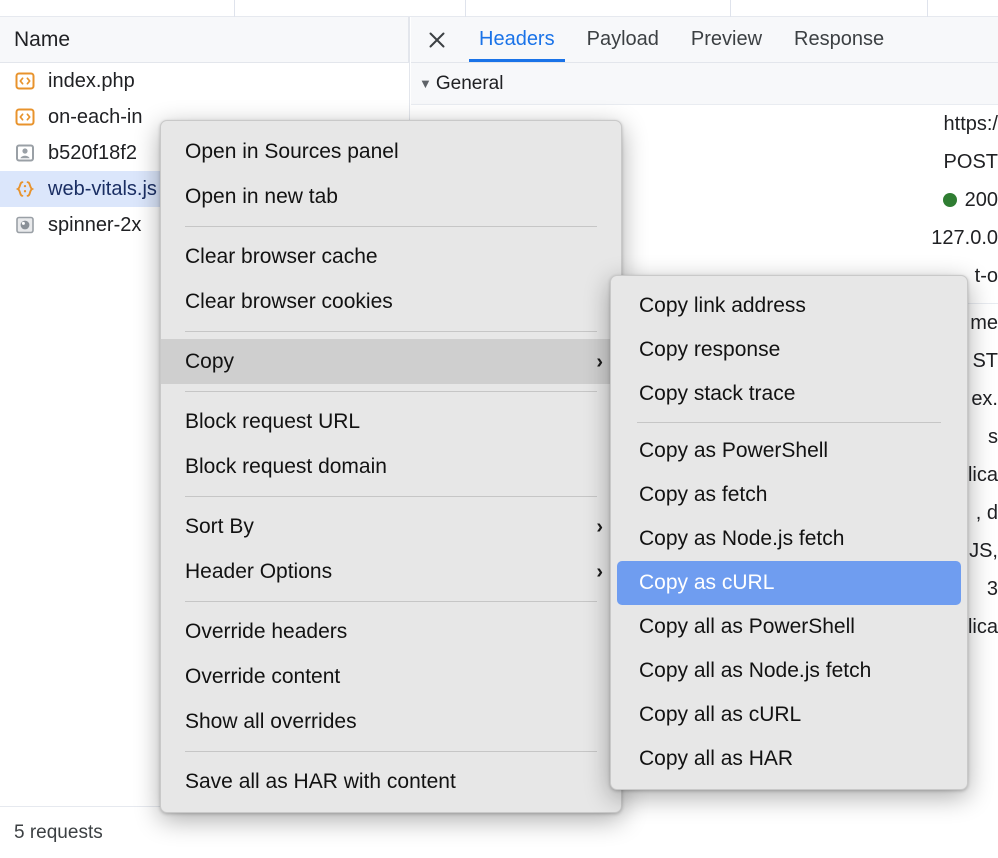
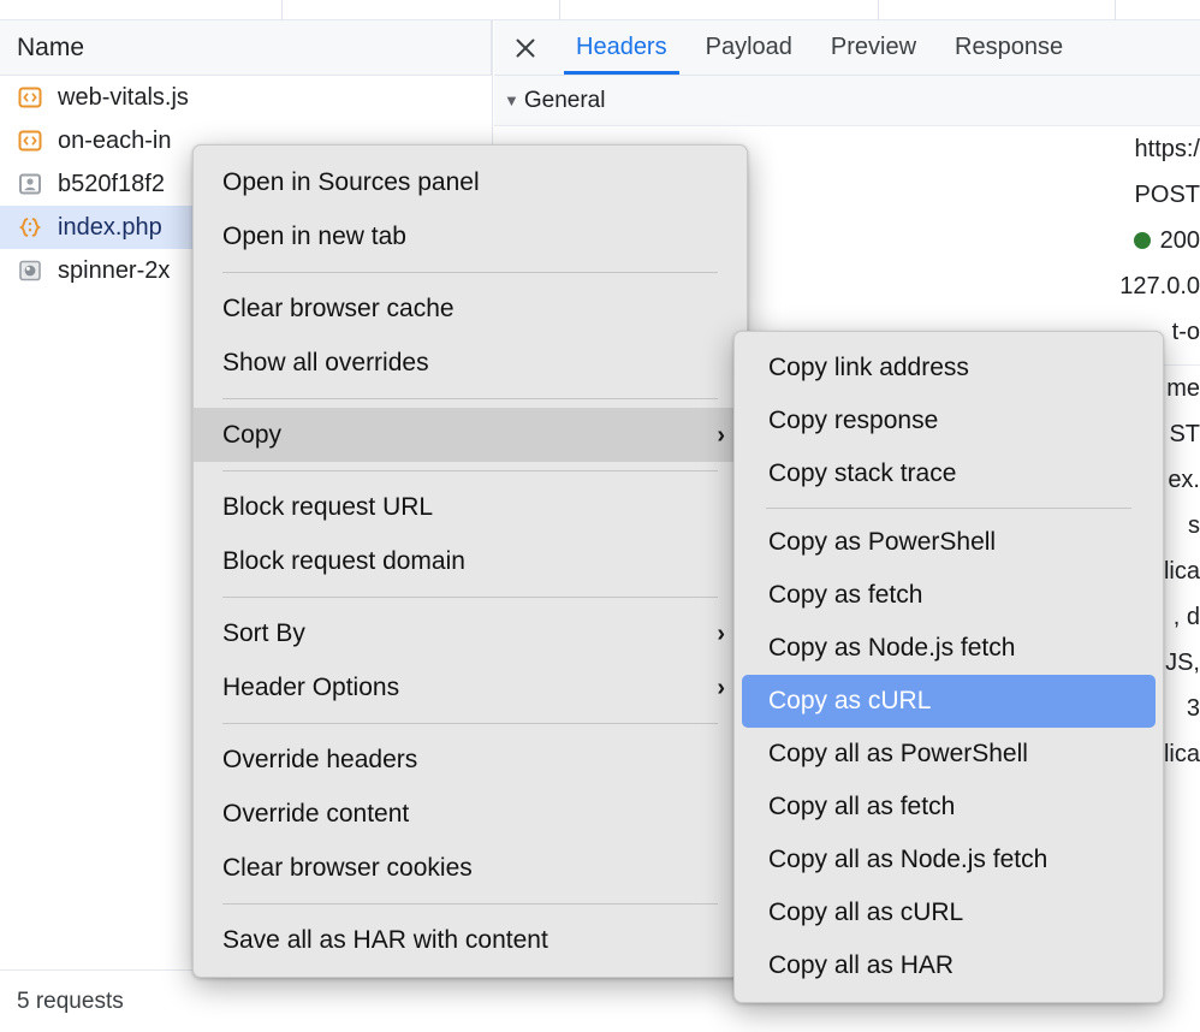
  Name
- index.php
+ web-vitals.js
  on-each-in
  b520f18f2
- web-vitals.js
+ index.php
  spinner-2x
  5 requests
  Headers
  Payload
  Preview
  Response
  ▼
  General
  https:/
  POST
  200
  127.0.0
  t-o
  me
  ST
  ex.
  s
  lica
  , d
  JS,
  3
  lica
  Open in Sources panel
  Open in new tab
  Clear browser cache
- Clear browser cookies
+ Show all overrides
  Copy
  ›
  Block request URL
  Block request domain
  Sort By
  ›
  Header Options
  ›
  Override headers
  Override content
- Show all overrides
+ Clear browser cookies
  Save all as HAR with content
  Copy link address
  Copy response
  Copy stack trace
  Copy as PowerShell
  Copy as fetch
  Copy as Node.js fetch
  Copy as cURL
  Copy all as PowerShell
+ Copy all as fetch
  Copy all as Node.js fetch
  Copy all as cURL
  Copy all as HAR
